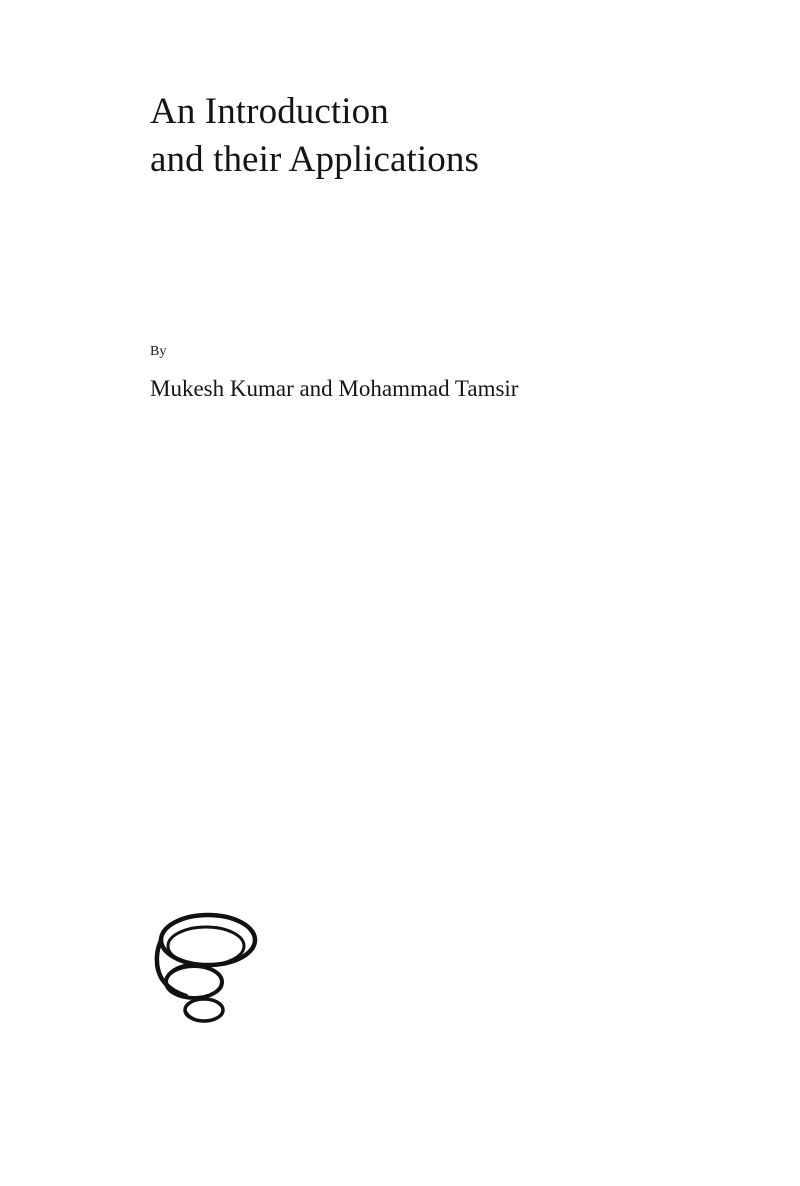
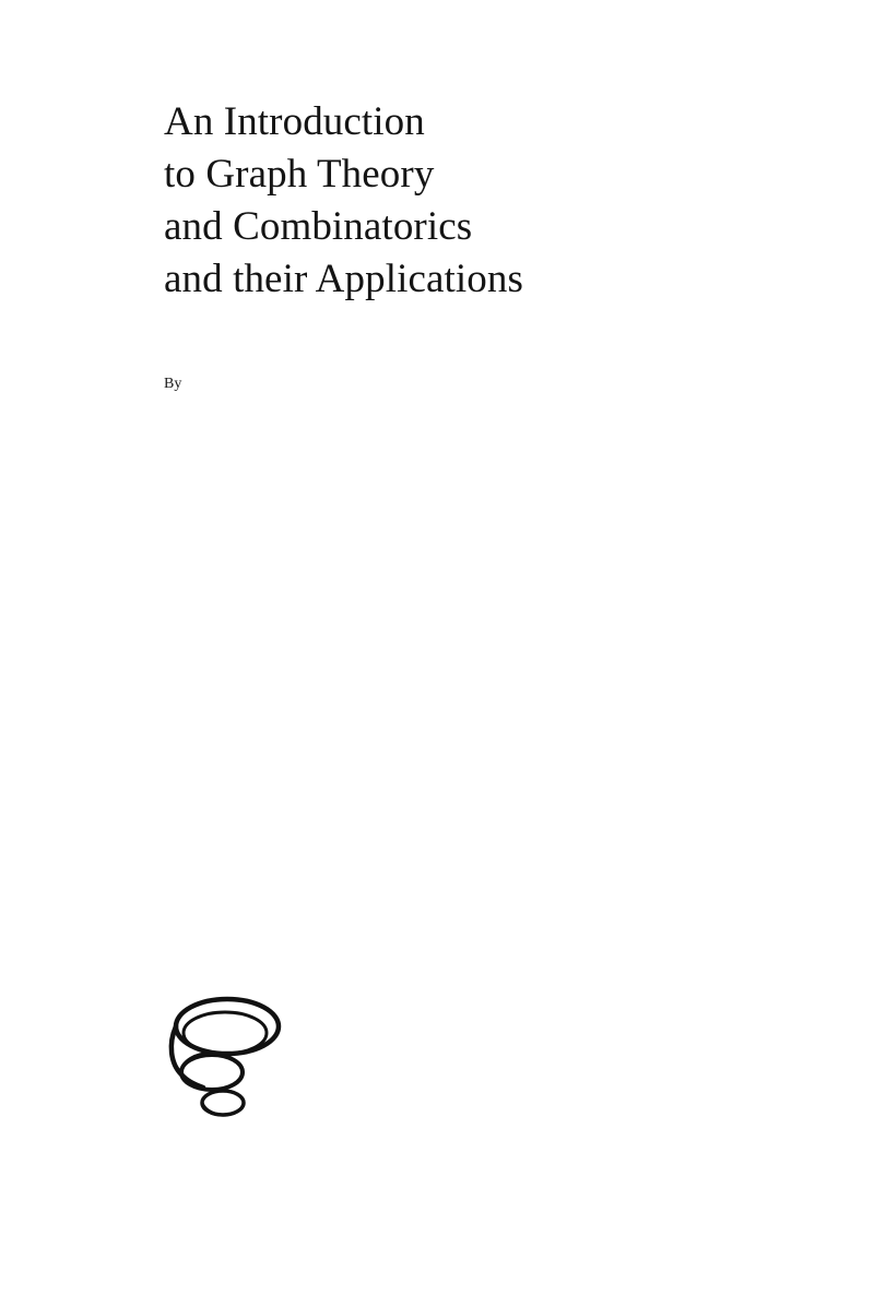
  An Introduction
+ to Graph Theory
+ and Combinatorics
  and their Applications
  By
- Mukesh Kumar and Mohammad Tamsir
